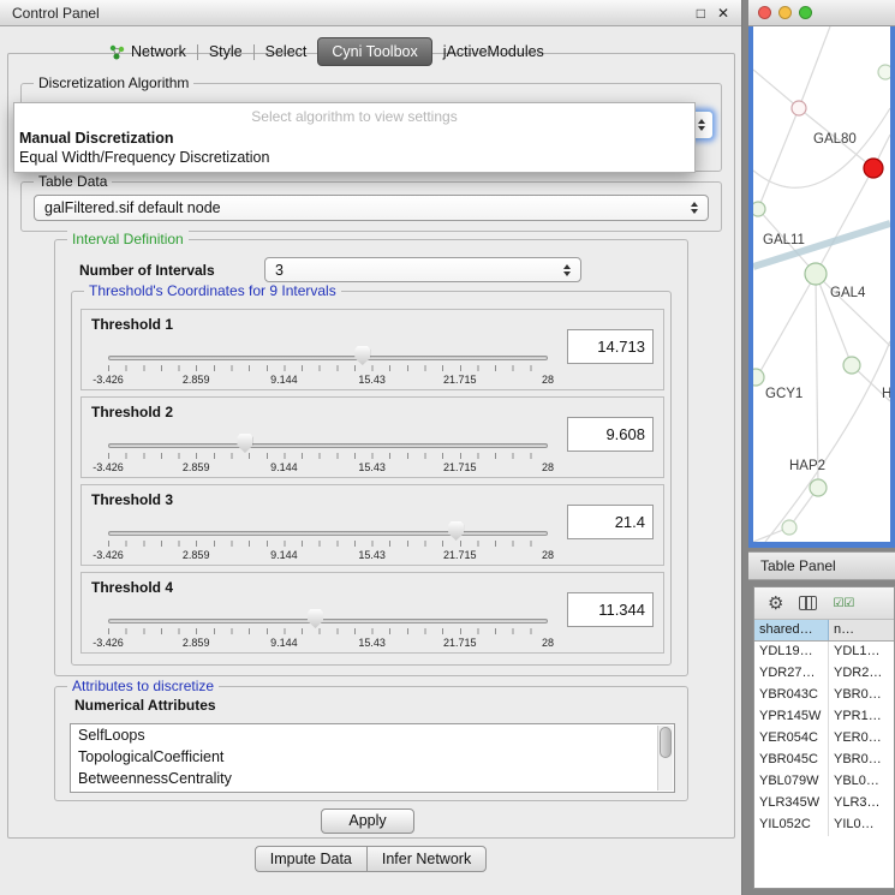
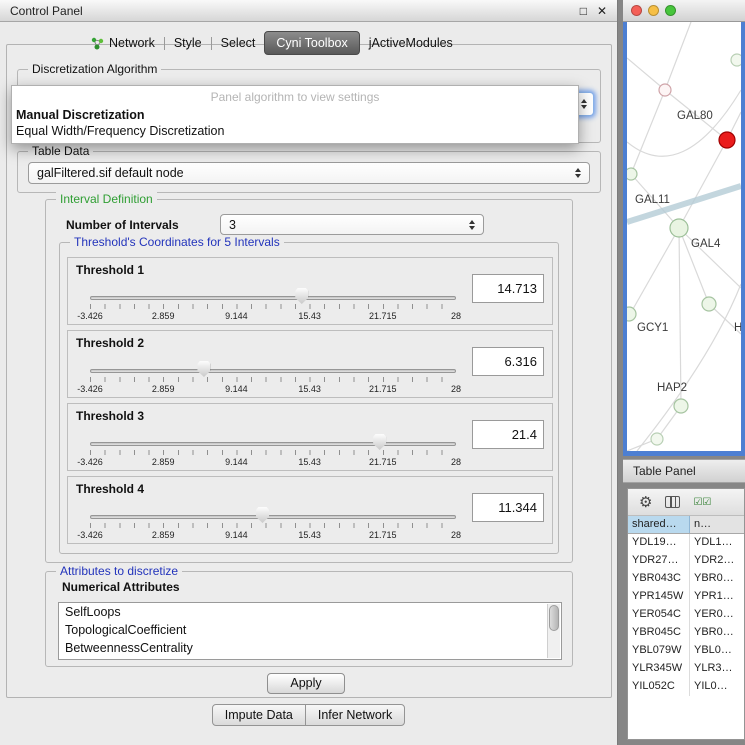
  Control Panel
  □
  ✕
  Network
  Style
  Select
  Cyni Toolbox
  jActiveModules
  Discretization Algorithm
- Select algorithm to view settings
+ Panel algorithm to view settings
  Manual Discretization
  Equal Width/Frequency Discretization
  Table Data
  galFiltered.sif default node
  Interval Definition
  Number of Intervals
  3
- Threshold's Coordinates for 9 Intervals
+ Threshold's Coordinates for 5 Intervals
  Threshold 1
  14.713
  -3.426
  2.859
  9.144
  15.43
  21.715
  28
  Threshold 2
- 9.608
+ 6.316
  -3.426
  2.859
  9.144
  15.43
  21.715
  28
  Threshold 3
  21.4
  -3.426
  2.859
  9.144
  15.43
  21.715
  28
  Threshold 4
  11.344
  -3.426
  2.859
  9.144
  15.43
  21.715
  28
  Attributes to discretize
  Numerical Attributes
  SelfLoops
  TopologicalCoefficient
  BetweennessCentrality
  Apply
  Impute Data
  Infer Network
  GAL80
  GAL11
  GAL4
  GCY1
  HAP2
  H
  Table Panel
  ⚙
  ☑☑
  shared…
  n…
  YDL19…
  YDL1…
  YDR27…
  YDR2…
  YBR043C
  YBR0…
  YPR145W
  YPR1…
  YER054C
  YER0…
  YBR045C
  YBR0…
  YBL079W
  YBL0…
  YLR345W
  YLR3…
  YIL052C
  YIL0…
